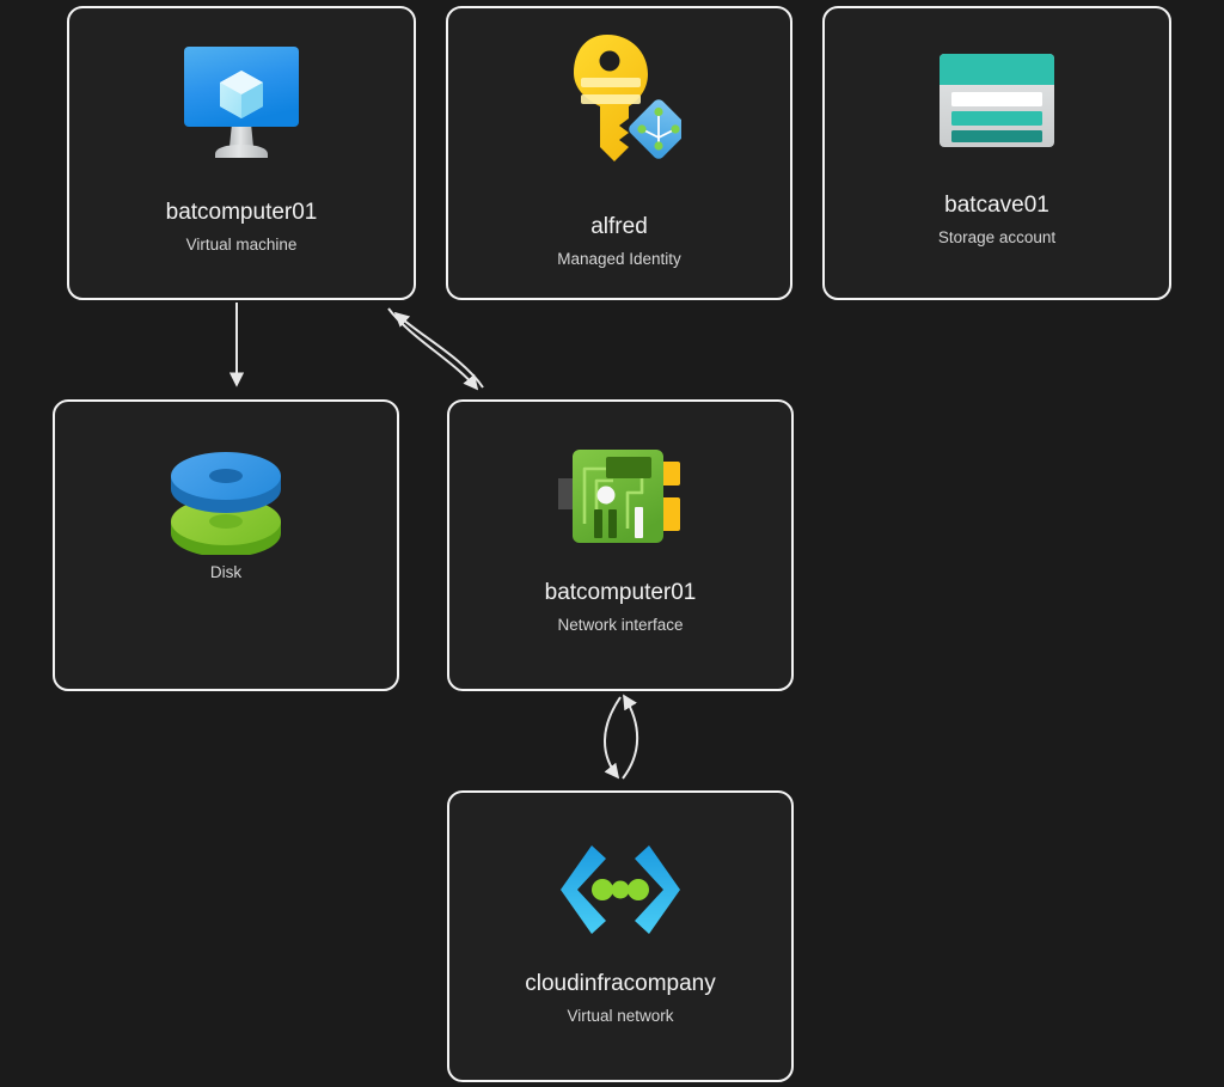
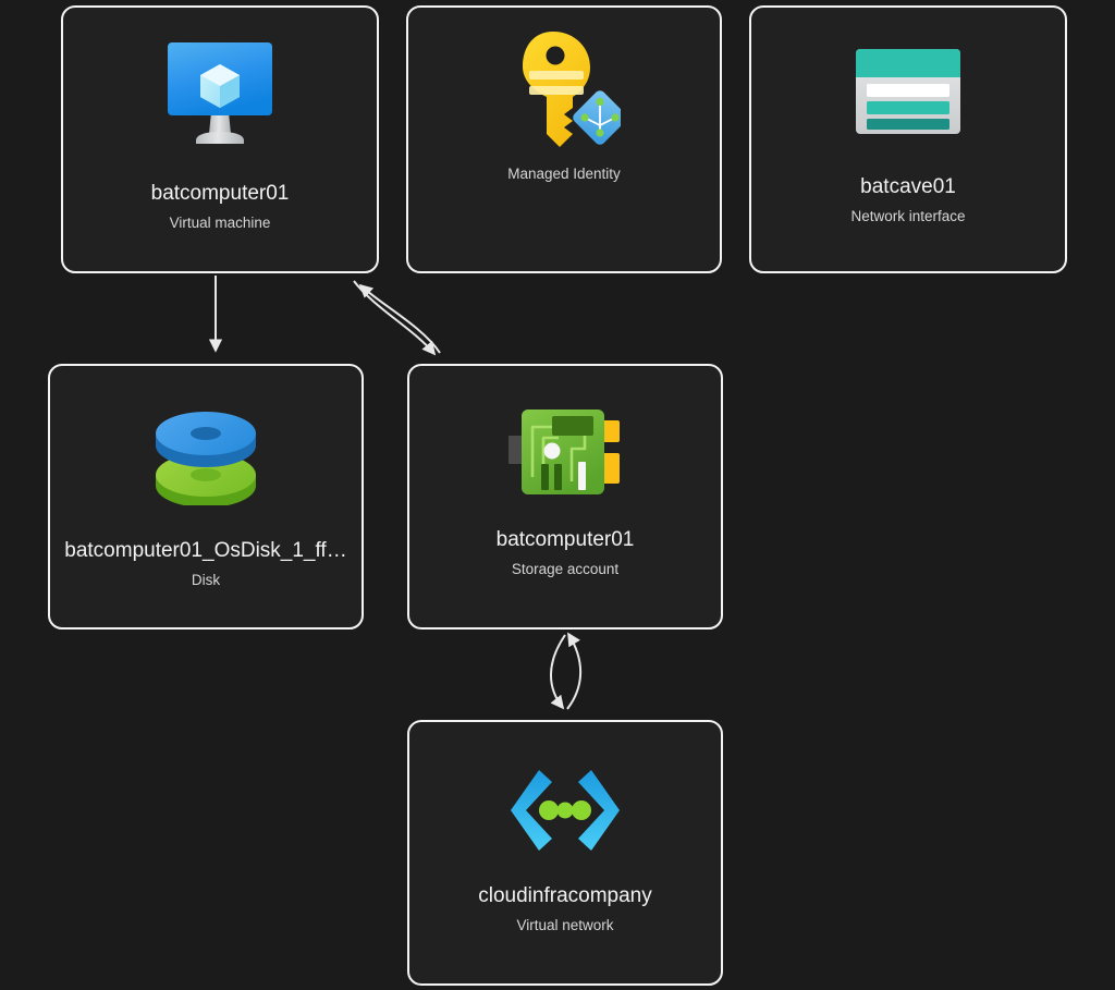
  batcomputer01
  Virtual machine
- alfred
  Managed Identity
  batcave01
- Storage account
+ Network interface
+ batcomputer01_OsDisk_1_ff…
  Disk
  batcomputer01
- Network interface
+ Storage account
  cloudinfracompany
  Virtual network
